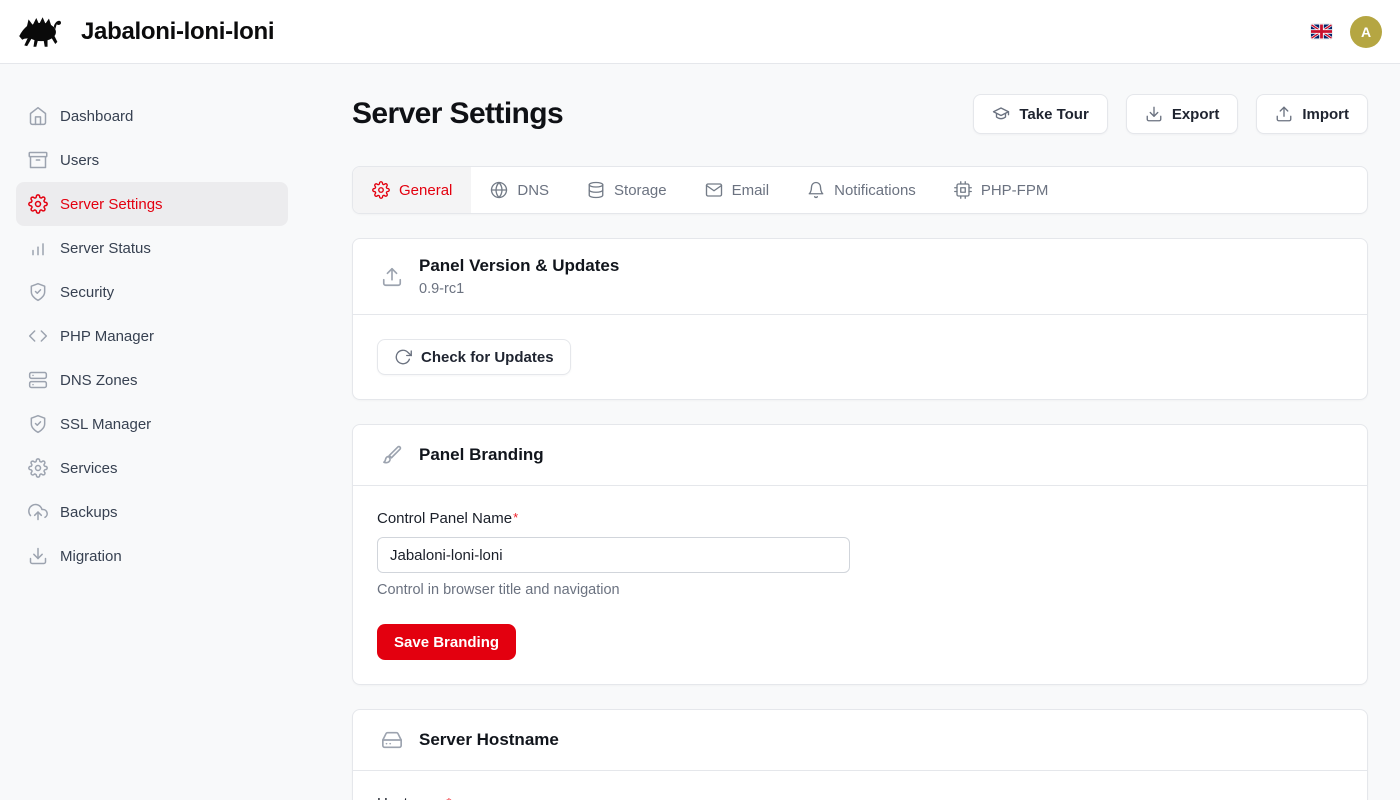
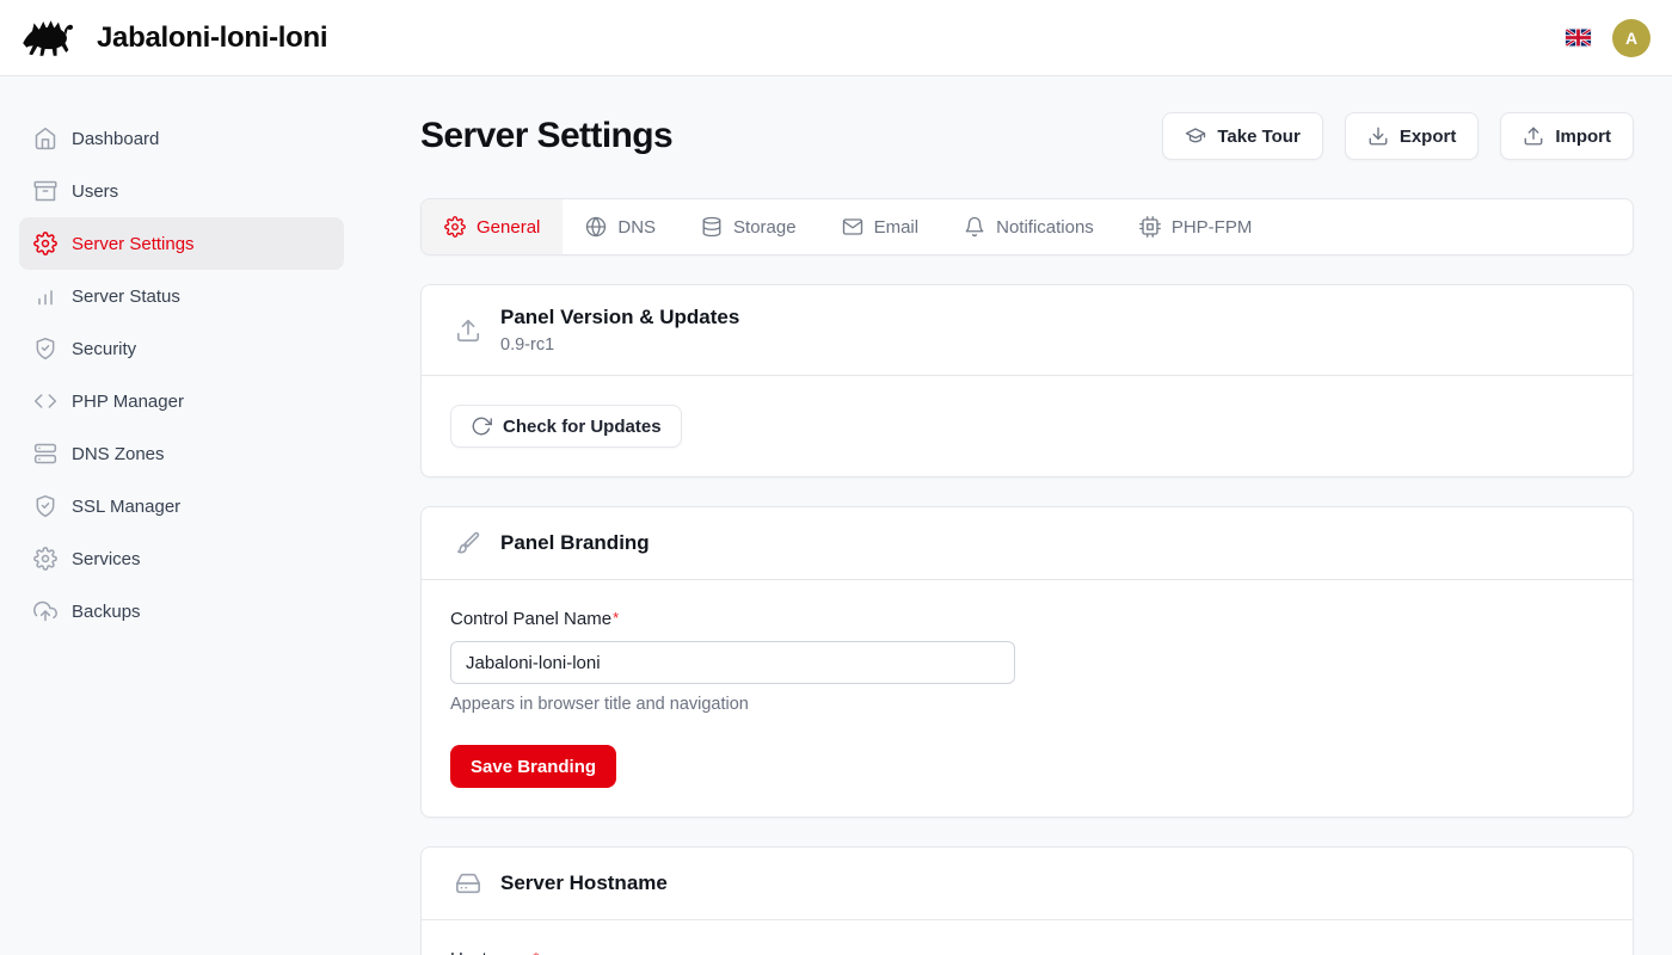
  Jabaloni-loni-loni
  A
  Dashboard
  Users
  Server Settings
  Server Status
  Security
  PHP Manager
  DNS Zones
  SSL Manager
  Services
  Backups
- Migration
  Server Settings
  Take Tour
  Export
  Import
  General
  DNS
  Storage
  Email
  Notifications
  PHP-FPM
  Panel Version & Updates
  0.9-rc1
  Check for Updates
  Panel Branding
  Control Panel Name*
  Jabaloni-loni-loni
- Control in browser title and navigation
+ Appears in browser title and navigation
  Save Branding
  Server Hostname
